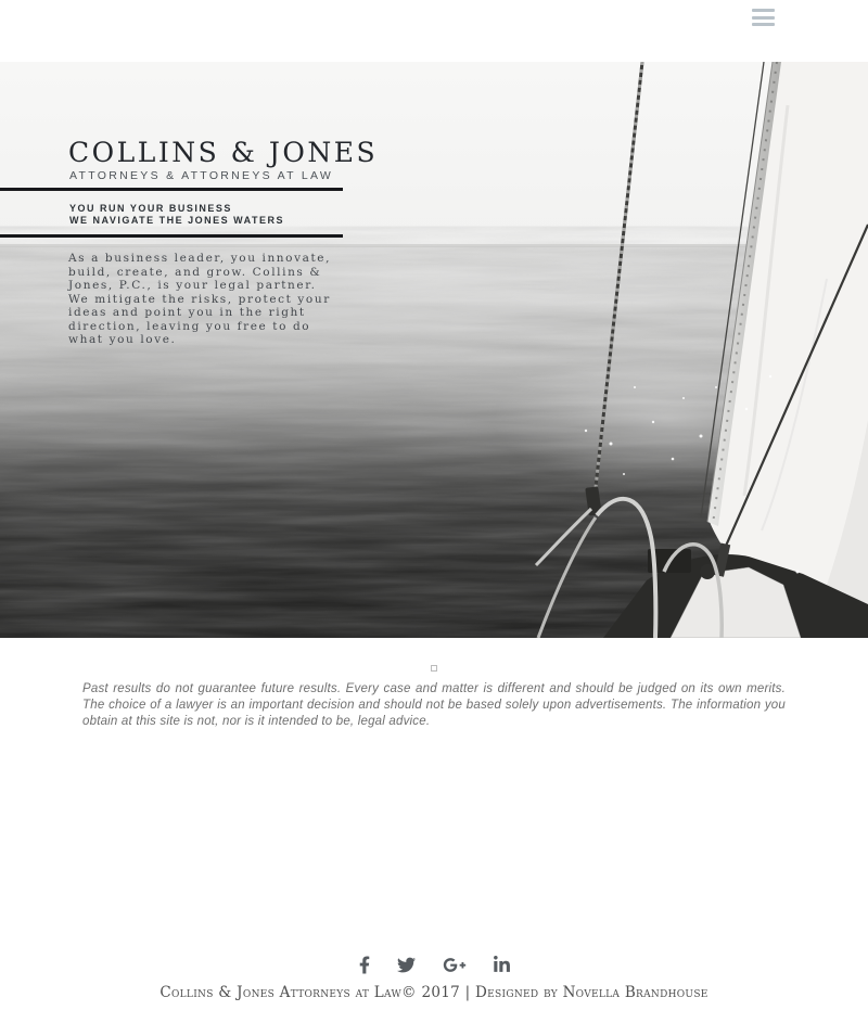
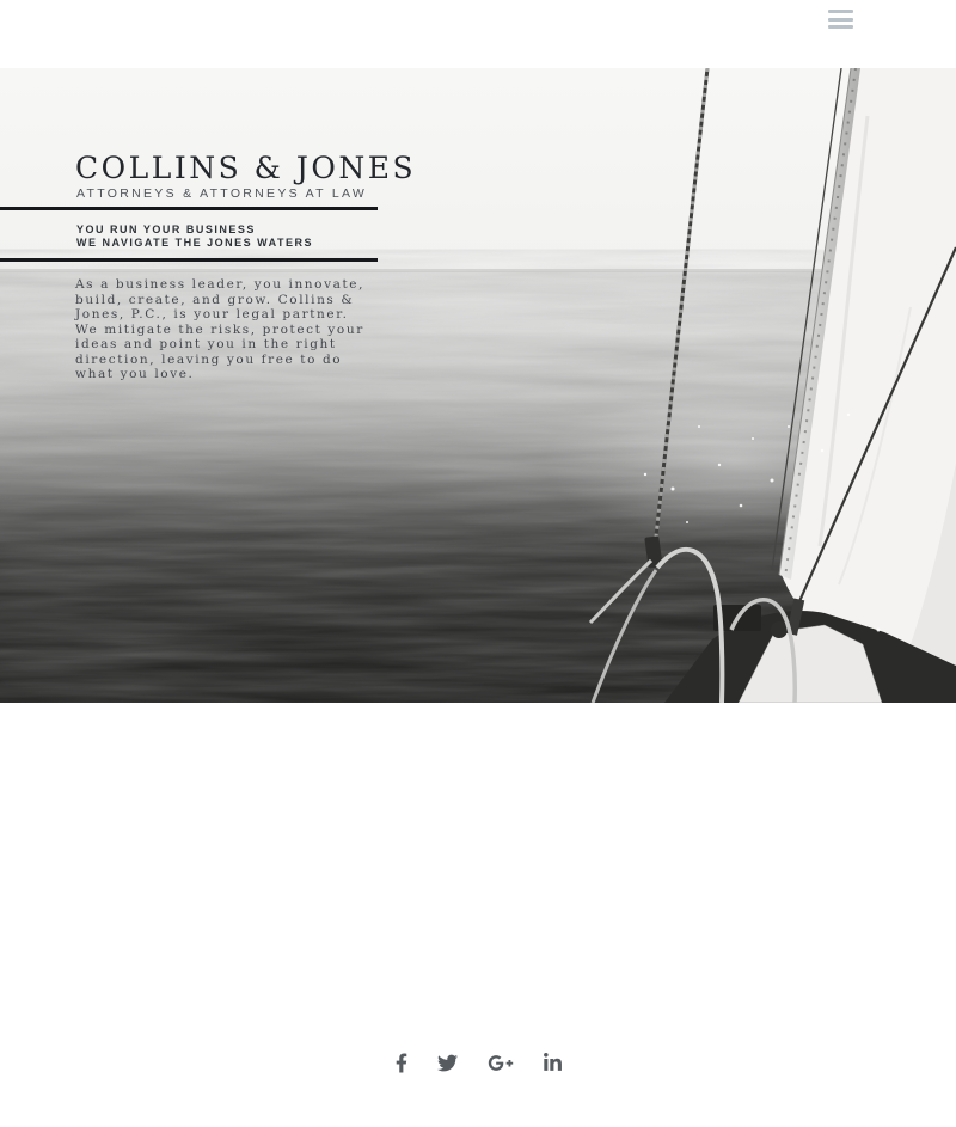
  COLLINS & JONES
  ATTORNEYS & ATTORNEYS AT LAW
  YOU RUN YOUR BUSINESS
  WE NAVIGATE THE JONES WATERS
  As a business leader, you innovate, build, create, and grow. Collins & Jones, P.C., is your legal partner. We mitigate the risks, protect your ideas and point you in the right direction, leaving you free to do what you love.
- Past results do not guarantee future results. Every case and matter is different and should be judged on its own merits. The choice of a lawyer is an important decision and should not be based solely upon advertisements. The information you obtain at this site is not, nor is it intended to be, legal advice.
- Collins & Jones Attorneys at Law© 2017 | Designed by Novella Brandhouse
